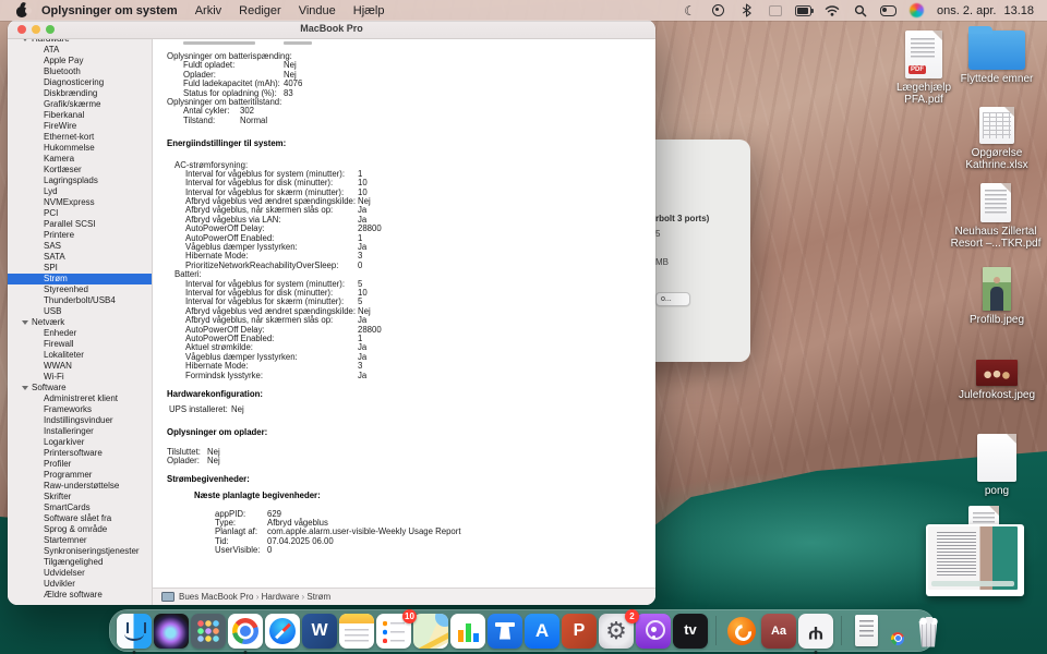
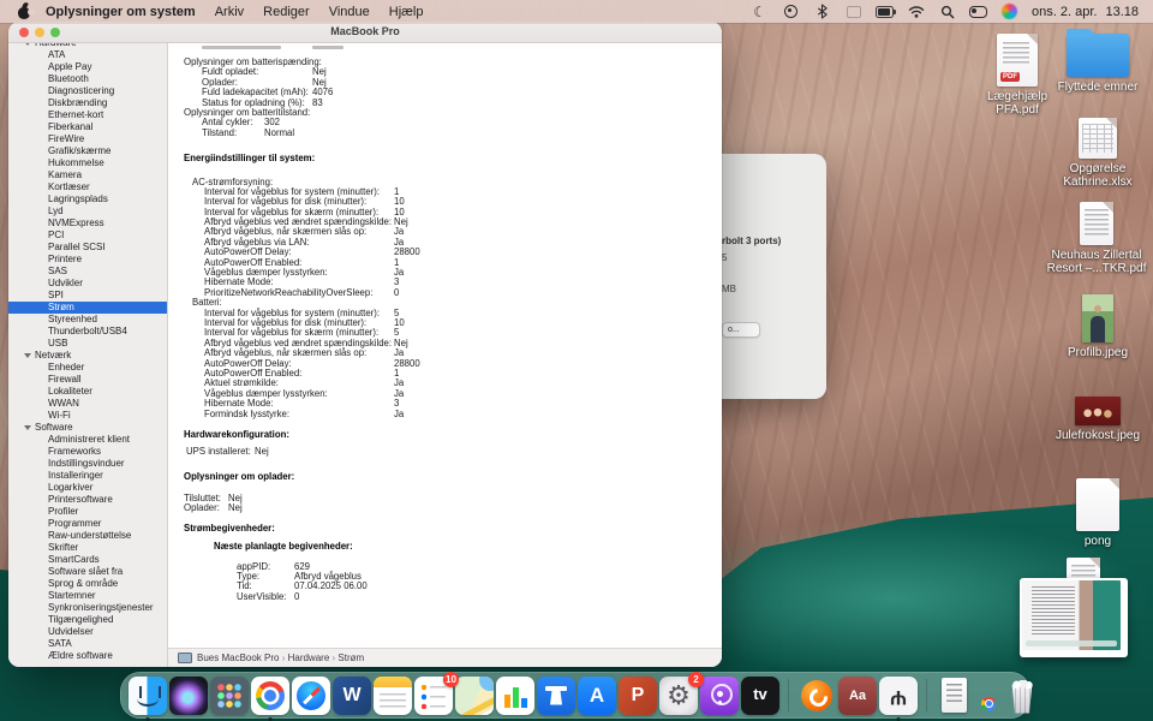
  rbolt 3 ports)
  5
  MB
  Oplysninger om system
  Arkiv Rediger Vindue Hjælp
  ☾
  ons. 2. apr.
  13.18
  MacBook Pro
  Hardware
  ATA
  Apple Pay
  Bluetooth
  Diagnosticering
  Diskbrænding
- Grafik/skærme
+ Ethernet-kort
  Fiberkanal
  FireWire
- Ethernet-kort
+ Grafik/skærme
  Hukommelse
  Kamera
  Kortlæser
  Lagringsplads
  Lyd
  NVMExpress
  PCI
  Parallel SCSI
  Printere
  SAS
- SATA
+ Udvikler
  SPI
  Strøm
  Styreenhed
  Thunderbolt/USB4
  USB
  Netværk
  Enheder
  Firewall
  Lokaliteter
  WWAN
  Wi-Fi
  Software
  Administreret klient
  Frameworks
  Indstillingsvinduer
  Installeringer
  Logarkiver
  Printersoftware
  Profiler
  Programmer
  Raw-understøttelse
  Skrifter
  SmartCards
  Software slået fra
  Sprog & område
  Startemner
  Synkroniseringstjenester
  Tilgængelighed
  Udvidelser
- Udvikler
+ SATA
  Ældre software
  Oplysninger om batterispænding:
  Fuldt opladet:
  Nej
  Oplader:
  Nej
  Fuld ladekapacitet (mAh):
  4076
  Status for opladning (%):
  83
  Oplysninger om batteritilstand:
  Antal cykler:
  302
  Tilstand:
  Normal
  Energiindstillinger til system:
  AC-strømforsyning:
  Interval for vågeblus for system (minutter):
  1
  Interval for vågeblus for disk (minutter):
  10
  Interval for vågeblus for skærm (minutter):
  10
  Afbryd vågeblus ved ændret spændingskilde:
  Nej
  Afbryd vågeblus, når skærmen slås op:
  Ja
  Afbryd vågeblus via LAN:
  Ja
  AutoPowerOff Delay:
  28800
  AutoPowerOff Enabled:
  1
  Vågeblus dæmper lysstyrken:
  Ja
  Hibernate Mode:
  3
  PrioritizeNetworkReachabilityOverSleep:
  0
  Batteri:
  Interval for vågeblus for system (minutter):
  5
  Interval for vågeblus for disk (minutter):
  10
  Interval for vågeblus for skærm (minutter):
  5
  Afbryd vågeblus ved ændret spændingskilde:
  Nej
  Afbryd vågeblus, når skærmen slås op:
  Ja
  AutoPowerOff Delay:
  28800
  AutoPowerOff Enabled:
  1
  Aktuel strømkilde:
  Ja
  Vågeblus dæmper lysstyrken:
  Ja
  Hibernate Mode:
  3
  Formindsk lysstyrke:
  Ja
  Hardwarekonfiguration:
  UPS installeret:
  Nej
  Oplysninger om oplader:
  Tilsluttet:
  Nej
  Oplader:
  Nej
  Strømbegivenheder:
  Næste planlagte begivenheder:
  appPID:
  629
  Type:
  Afbryd vågeblus
- Planlagt af:
- com.apple.alarm.user-visible-Weekly Usage Report
  Tid:
  07.04.2025 06.00
  UserVisible:
  0
  Bues MacBook Pro › Hardware › Strøm
  Lægehjælp PFA.pdf
  Flyttede emner
  Opgørelse Kathrine.xlsx
  Neuhaus Zillertal Resort –...TKR.pdf
  Profilb.jpeg
  Julefrokost.jpeg
  pong
  10
  2
